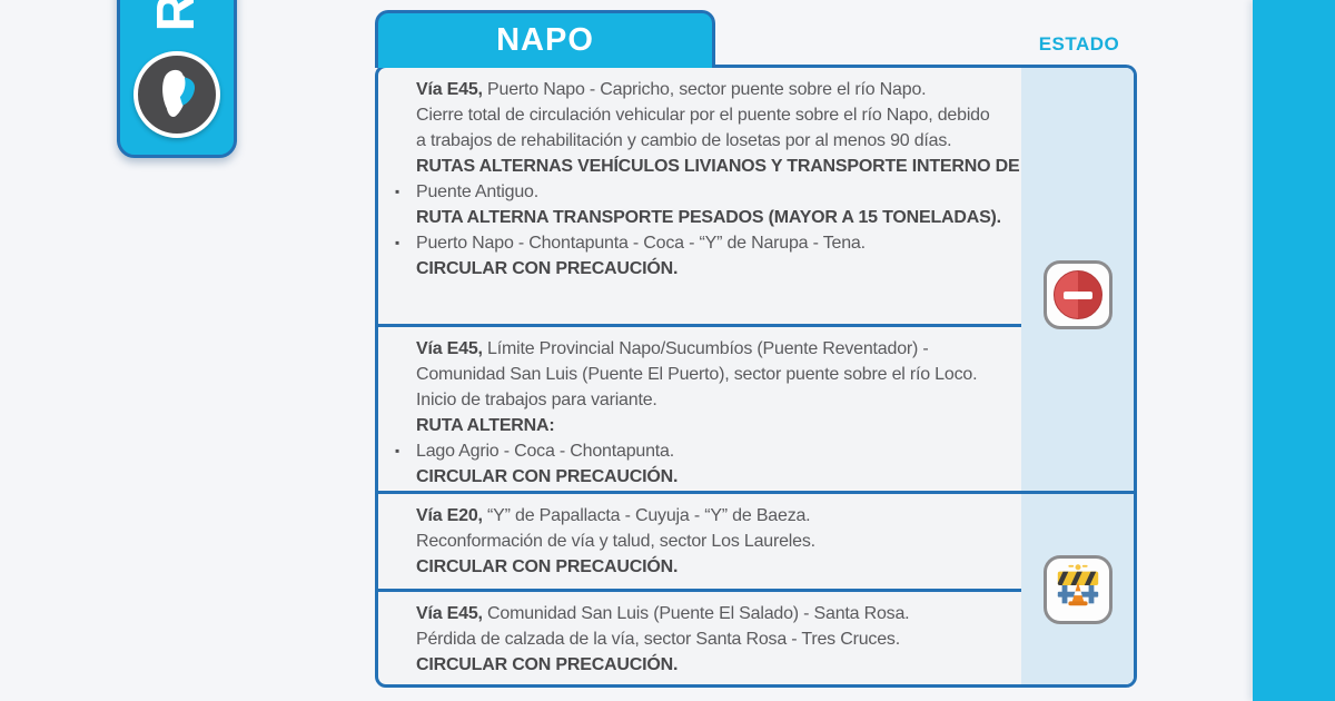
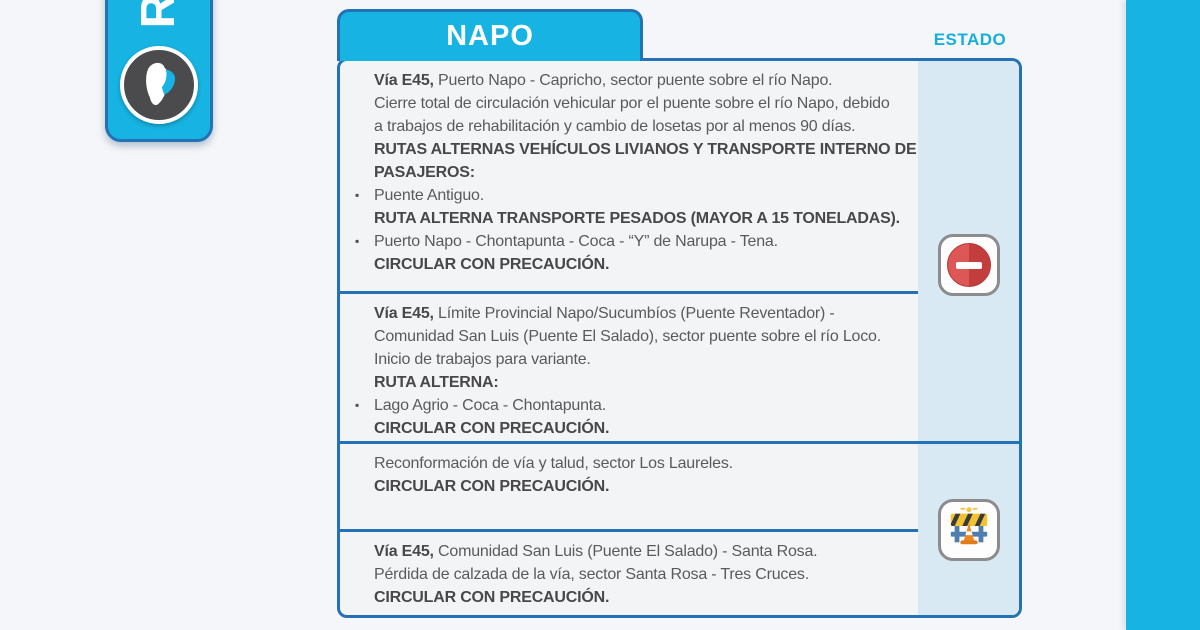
  NAPO
  ESTADO
  Vía E45, Puerto Napo - Capricho, sector puente sobre el río Napo.
  Cierre total de circulación vehicular por el puente sobre el río Napo, debido
  a trabajos de rehabilitación y cambio de losetas por al menos 90 días.
  RUTAS ALTERNAS VEHÍCULOS LIVIANOS Y TRANSPORTE INTERNO DE
+ PASAJEROS:
  ▪
  Puente Antiguo.
  RUTA ALTERNA TRANSPORTE PESADOS (MAYOR A 15 TONELADAS).
  ▪
  Puerto Napo - Chontapunta - Coca - “Y” de Narupa - Tena.
  CIRCULAR CON PRECAUCIÓN.
  Vía E45, Límite Provincial Napo/Sucumbíos (Puente Reventador) -
- Comunidad San Luis (Puente El Puerto), sector puente sobre el río Loco.
+ Comunidad San Luis (Puente El Salado), sector puente sobre el río Loco.
  Inicio de trabajos para variante.
  RUTA ALTERNA:
  ▪
  Lago Agrio - Coca - Chontapunta.
  CIRCULAR CON PRECAUCIÓN.
- Vía E20, “Y” de Papallacta - Cuyuja - “Y” de Baeza.
  Reconformación de vía y talud, sector Los Laureles.
  CIRCULAR CON PRECAUCIÓN.
  Vía E45, Comunidad San Luis (Puente El Salado) - Santa Rosa.
  Pérdida de calzada de la vía, sector Santa Rosa - Tres Cruces.
  CIRCULAR CON PRECAUCIÓN.
